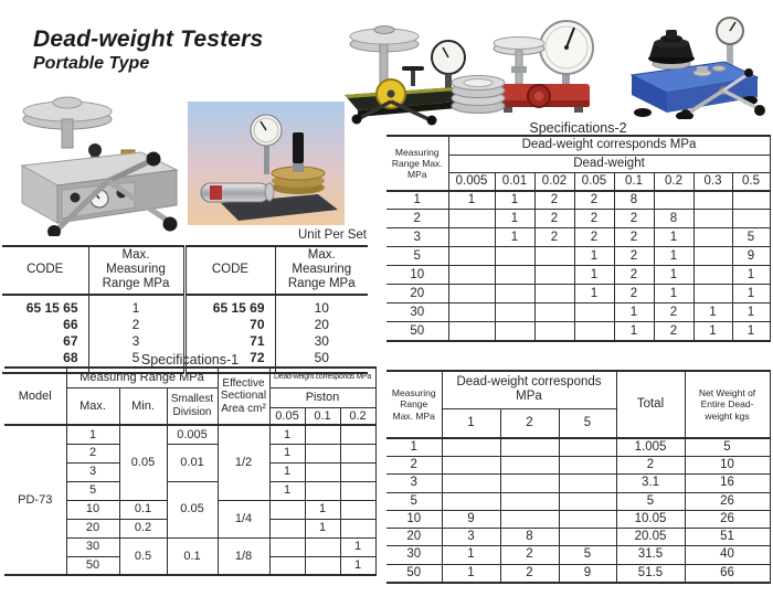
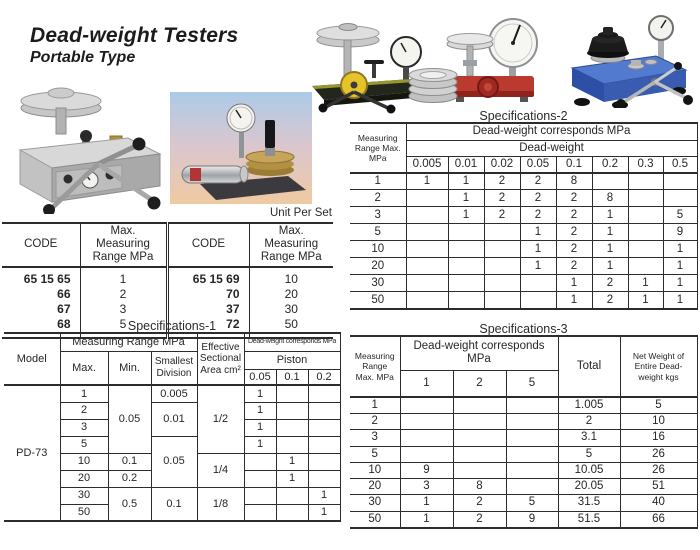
  Dead-weight Testers
  Portable Type
  Unit Per Set
  CODE	Max. Measuring Range MPa	CODE	Max. Measuring Range MPa
  65 15 65	1	65 15 69	10
  66	2	70	20
- 67	3	71	30
+ 67	3	37	30
  68	5	72	50
  Specifications-1
  Max.	Min.	Smallest Division	Piston
  0.05	0.1	0.2
  PD-73	1	0.05	0.005	1/2	1
  2	0.01	1
  3	1
  5	0.05	1
  10	0.1	1/4		1
  20	0.2		1
  30	0.5	0.1	1/8			1
  50			1
  Specifications-2
  Measuring Range Max. MPa	Dead-weight corresponds MPa
  Dead-weight
  0.005	0.01	0.02	0.05	0.1	0.2	0.3	0.5
  1	1	1	2	2	8
  2		1	2	2	2	8
  3		1	2	2	2	1		5
  5				1	2	1		9
  10				1	2	1		1
  20				1	2	1		1
  30					1	2	1	1
  50					1	2	1	1
+ Specifications-3
  Measuring Range Max. MPa	Dead-weight corresponds MPa	Total	Net Weight of Entire Dead-weight kgs
  1	2	5
  1				1.005	5
  2				2	10
  3				3.1	16
  5				5	26
  10	9			10.05	26
  20	3	8		20.05	51
  30	1	2	5	31.5	40
  50	1	2	9	51.5	66
